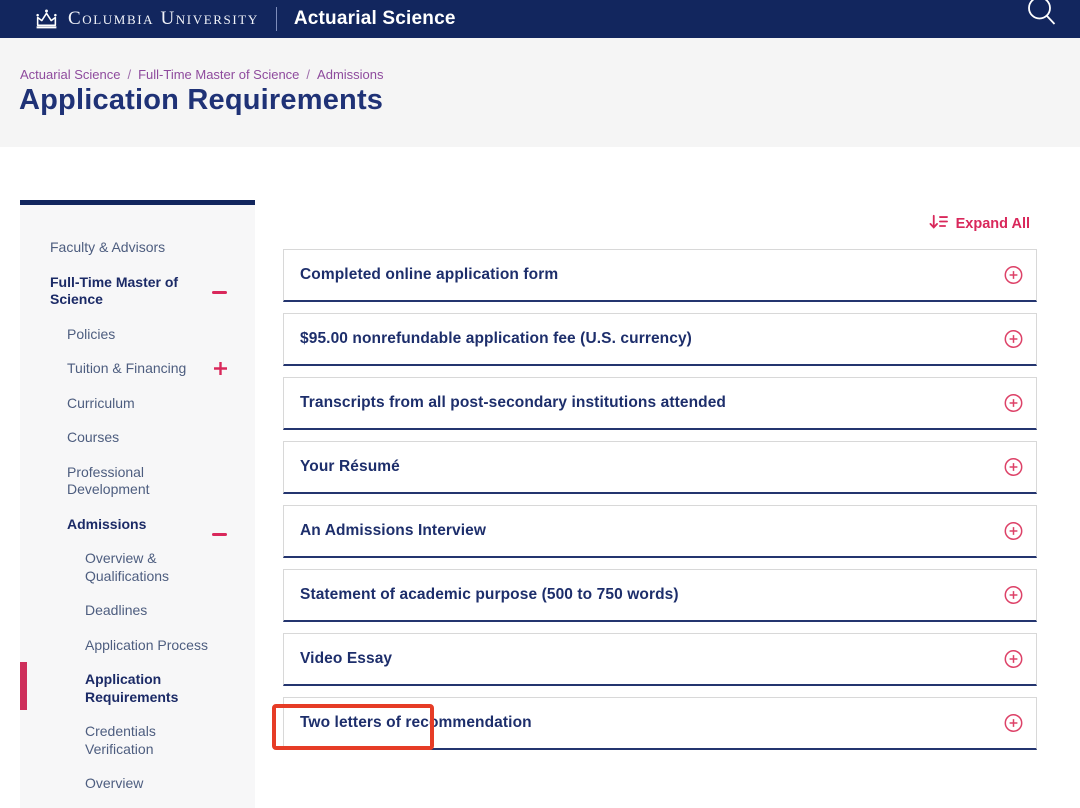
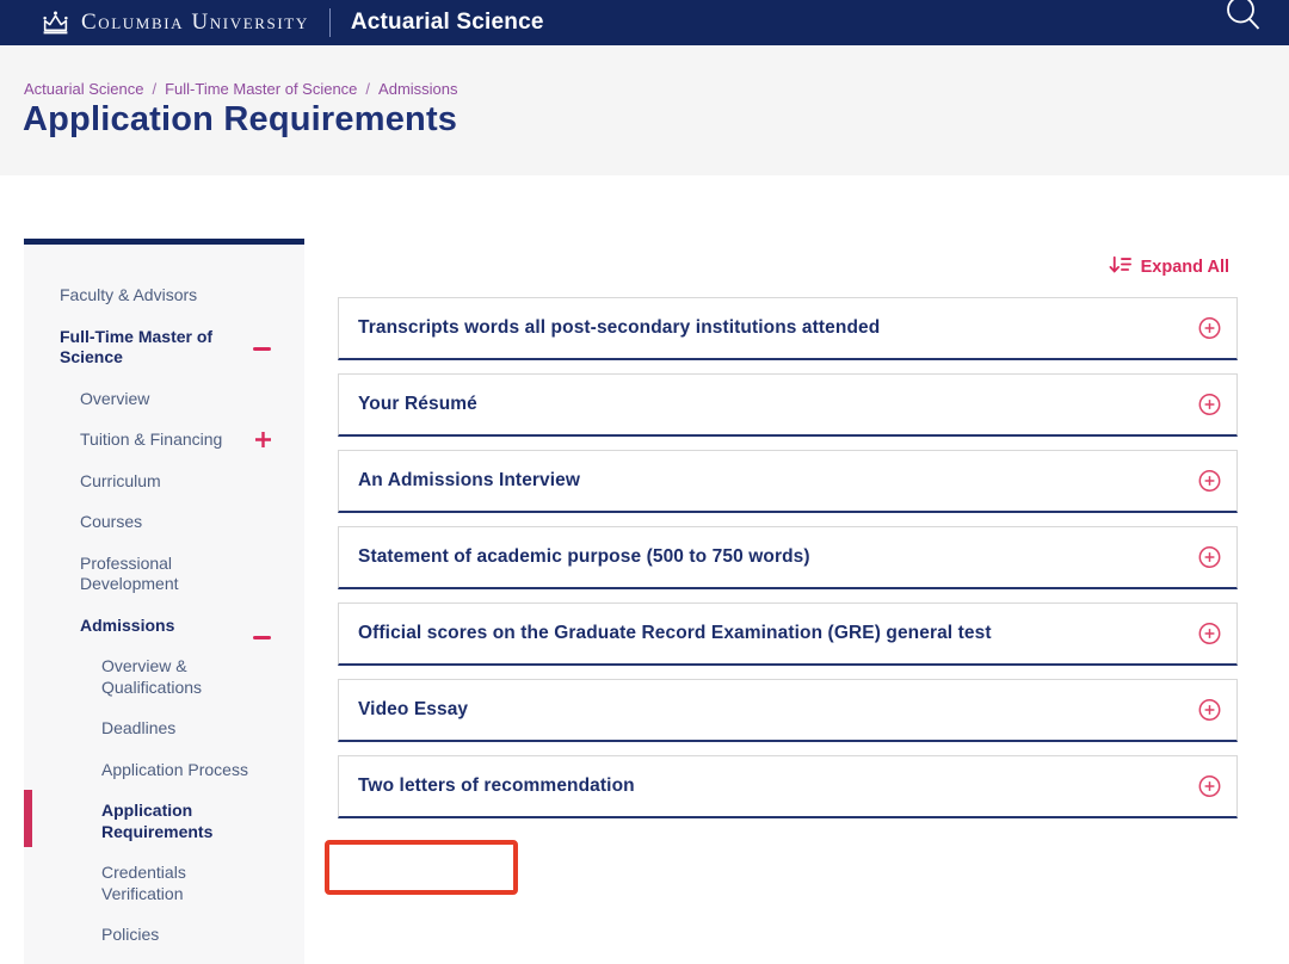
  Columbia University
  Actuarial Science
  Actuarial Science / Full-Time Master of Science / Admissions
  Application Requirements
  Faculty & Advisors
  Full-Time Master of Science
- Policies
+ Overview
  Tuition & Financing
  Curriculum
  Courses
  Professional Development
  Admissions
  Overview & Qualifications
  Deadlines
  Application Process
  Application Requirements
  Credentials Verification
- Overview
+ Policies
  Expand All
- Completed online application form
- $95.00 nonrefundable application fee (U.S. currency)
- Transcripts from all post-secondary institutions attended
+ Transcripts words all post-secondary institutions attended
  Your Résumé
  An Admissions Interview
  Statement of academic purpose (500 to 750 words)
+ Official scores on the Graduate Record Examination (GRE) general test
  Video Essay
  Two letters of recommendation
